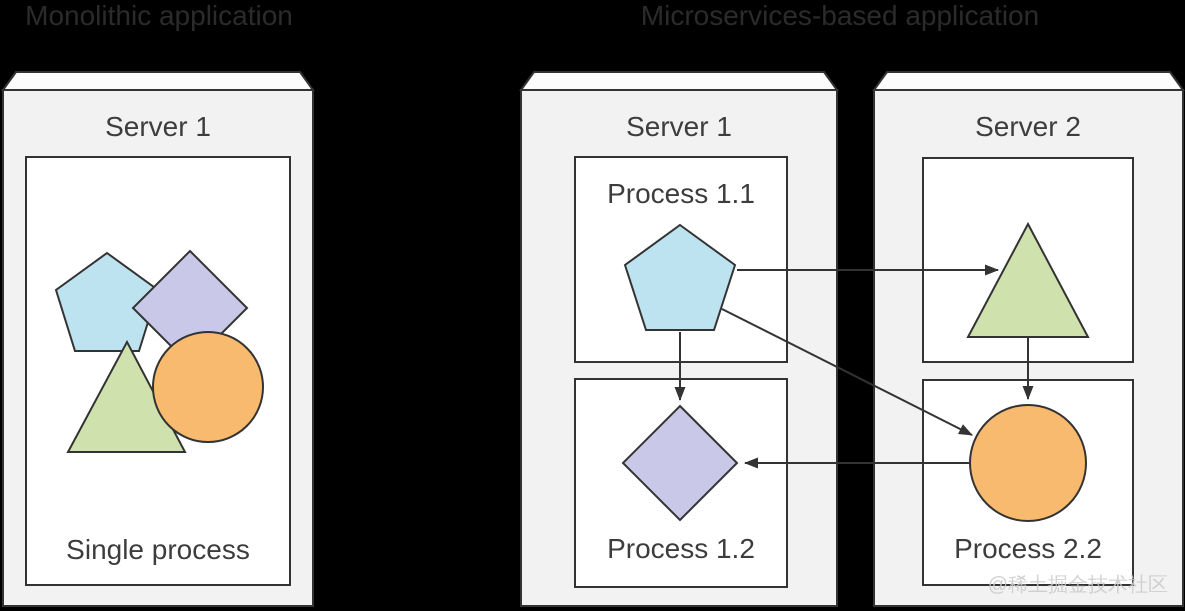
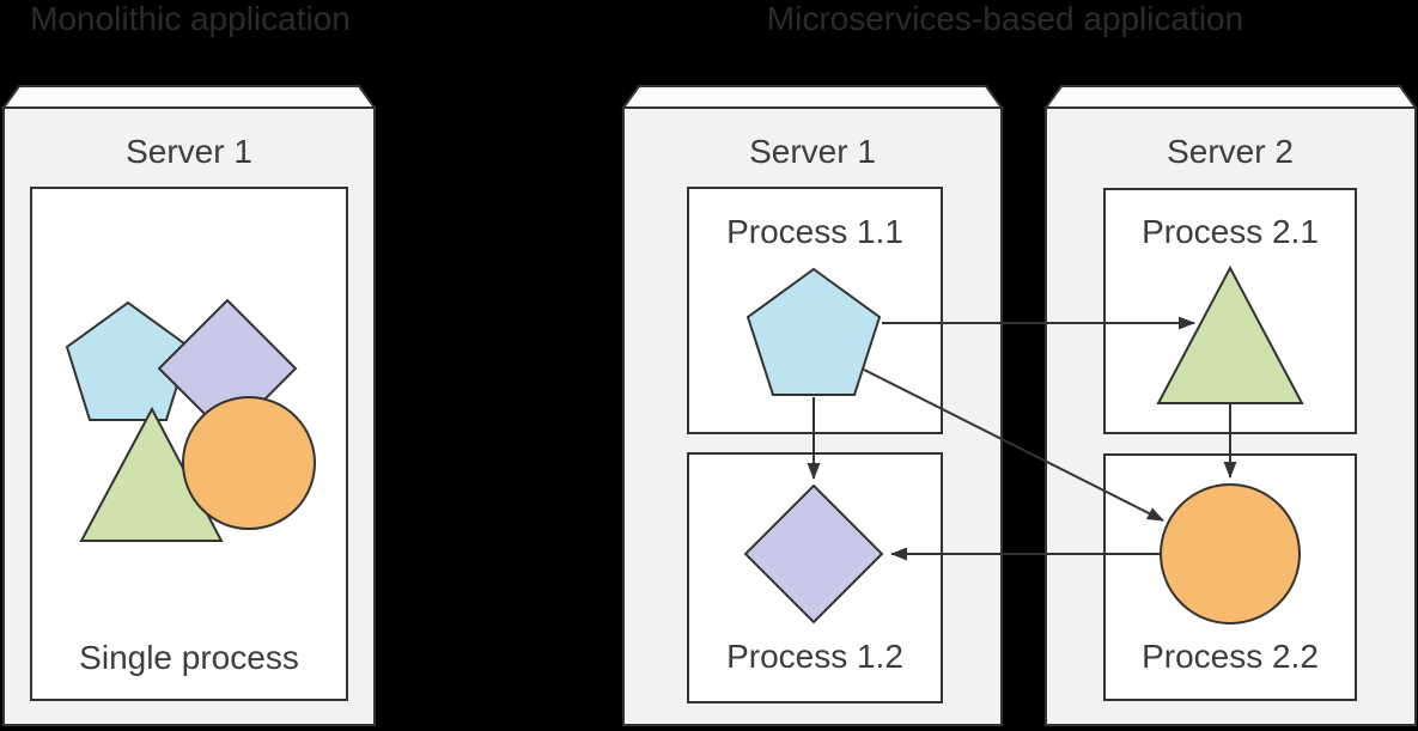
  Monolithic application
  Microservices-based application
  Server 1
  Single process
  Server 1
  Process 1.1
  Process 1.2
  Server 2
+ Process 2.1
  Process 2.2
- @稀土掘金技术社区
